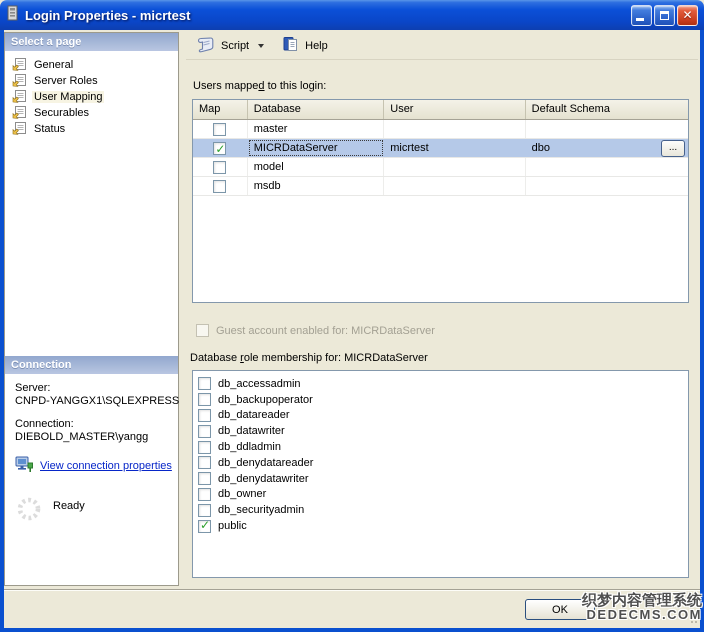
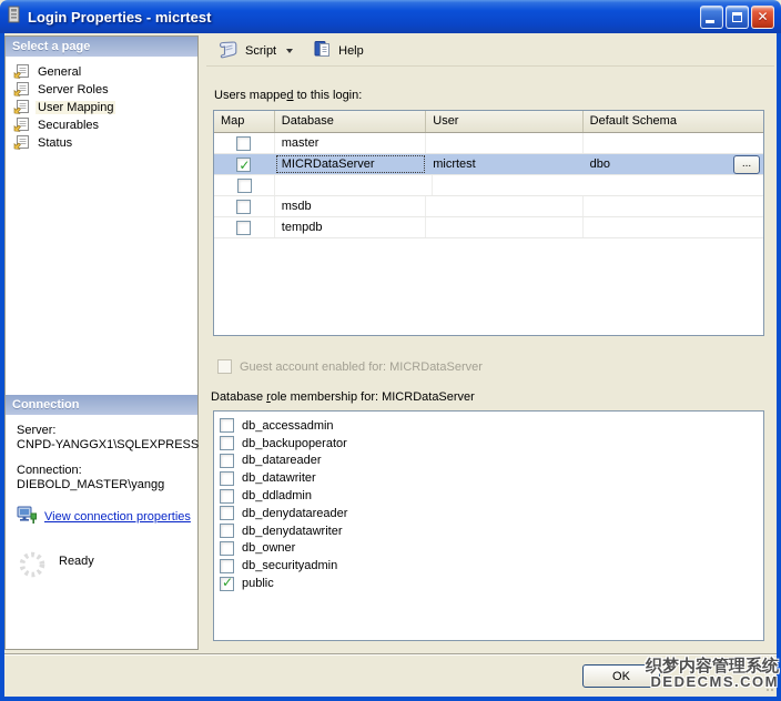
  Login Properties - micrtest
  ✕
  Select a page
  General
  Server Roles
  User Mapping
  Securables
  Status
  Connection
  Server:
  CNPD-YANGGX1\SQLEXPRESS
  Connection:
  DIEBOLD_MASTER\yangg
  View connection properties
  Ready
  Script
  Help
  Users mapped to this login:
  Map
  Database
  User
  Default Schema
  master
  ✓
  MICRDataServer
  micrtest
  dbo
  ...
- model
  msdb
+ tempdb
  Guest account enabled for: MICRDataServer
  Database role membership for: MICRDataServer
  db_accessadmin
  db_backupoperator
  db_datareader
  db_datawriter
  db_ddladmin
  db_denydatareader
  db_denydatawriter
  db_owner
  db_securityadmin
  ✓
  public
  OK
  织梦内容管理系统
  DEDECMS.COM
